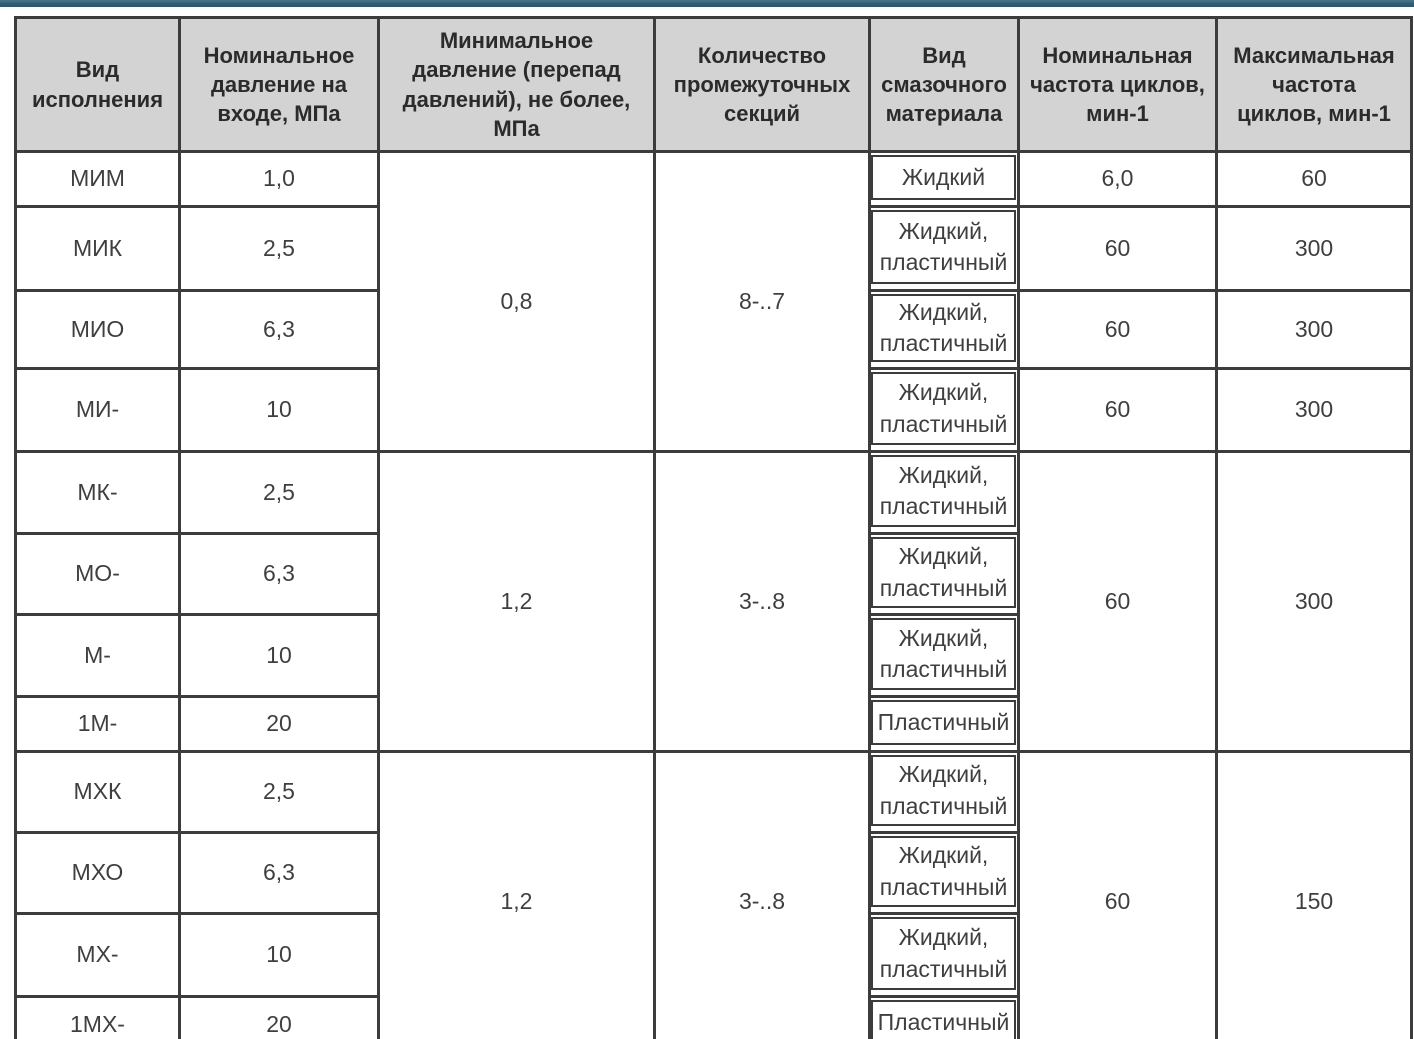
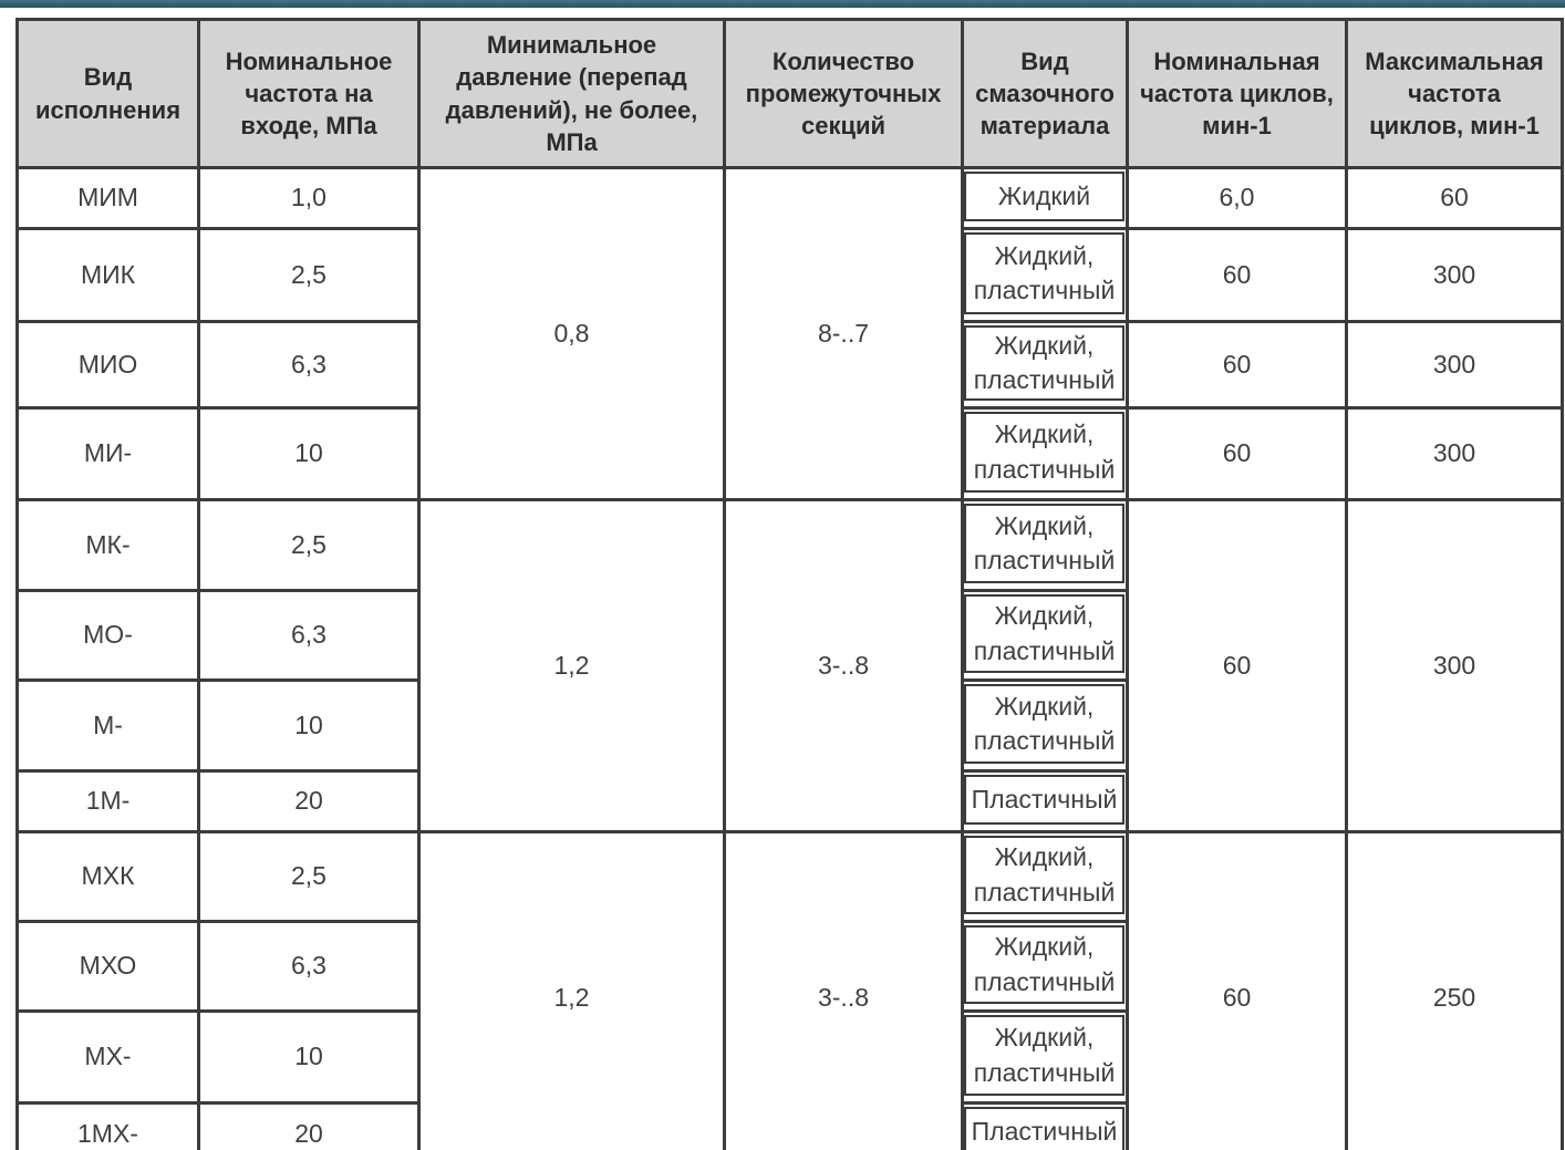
- Вид исполнения	Номинальное давление на входе, МПа	Минимальное давление (перепад давлений), не более, МПа	Количество промежуточных секций	Вид смазочного материала	Номинальная частота циклов, мин-1	Максимальная частота циклов, мин-1
+ Вид исполнения	Номинальное частота на входе, МПа	Минимальное давление (перепад давлений), не более, МПа	Количество промежуточных секций	Вид смазочного материала	Номинальная частота циклов, мин-1	Максимальная частота циклов, мин-1
  МИМ	1,0	0,8	8-..7	Жидкий	6,0	60
  МИК	2,5	Жидкий, пластичный	60	300
  МИО	6,3	Жидкий, пластичный	60	300
  МИ-	10	Жидкий, пластичный	60	300
  МК-	2,5	1,2	3-..8	Жидкий, пластичный	60	300
  МО-	6,3	Жидкий, пластичный
  М-	10	Жидкий, пластичный
  1М-	20	Пластичный
- МХК	2,5	1,2	3-..8	Жидкий, пластичный	60	150
+ МХК	2,5	1,2	3-..8	Жидкий, пластичный	60	250
  МХО	6,3	Жидкий, пластичный
  МХ-	10	Жидкий, пластичный
  1МХ-	20	Пластичный
